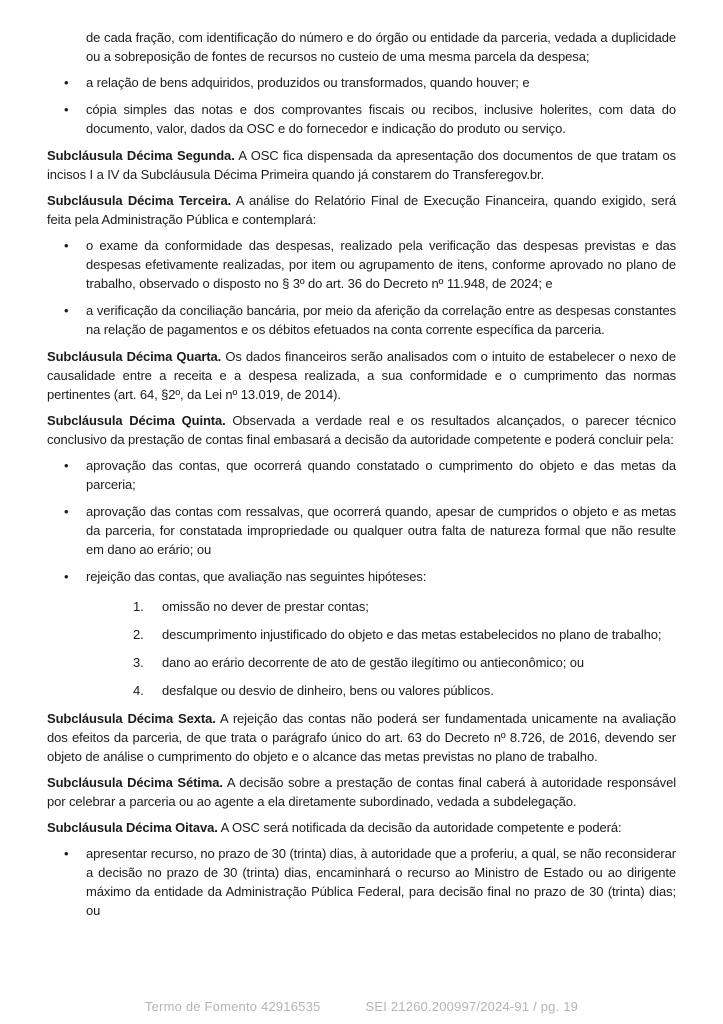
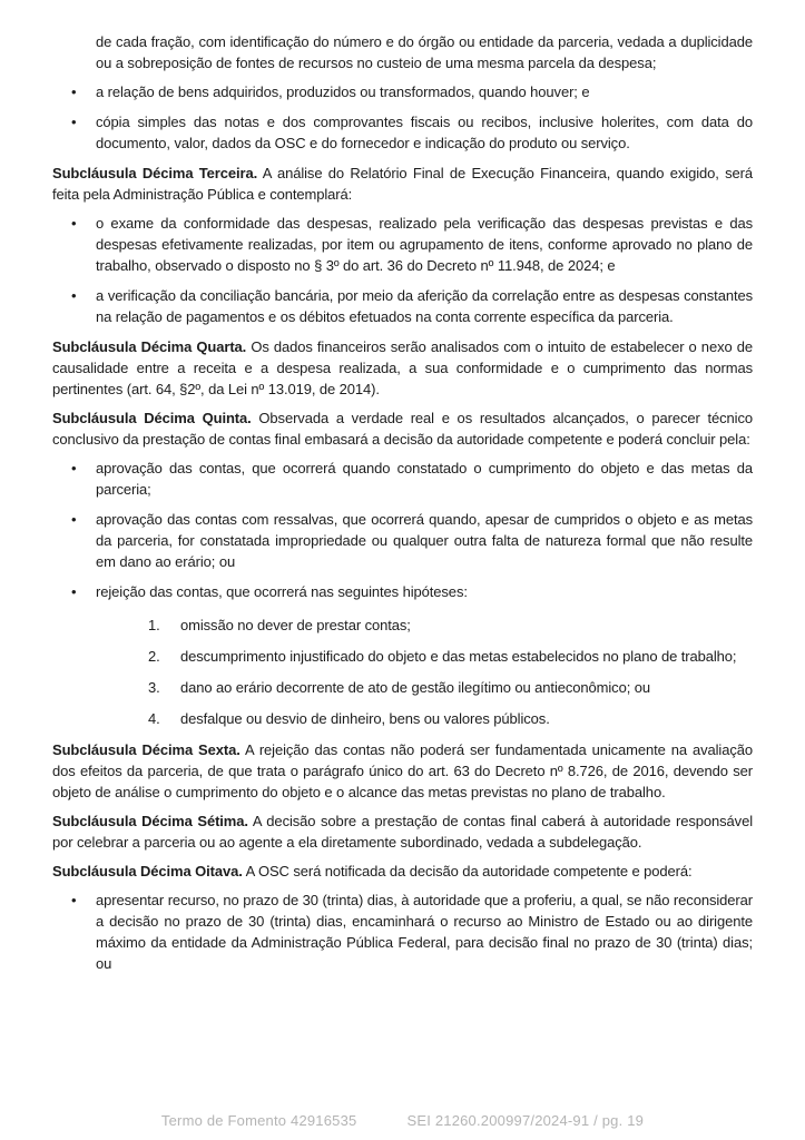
  de cada fração, com identificação do número e do órgão ou entidade da parceria, vedada a duplicidade ou a sobreposição de fontes de recursos no custeio de uma mesma parcela da despesa;
  •
  a relação de bens adquiridos, produzidos ou transformados, quando houver; e
  •
  cópia simples das notas e dos comprovantes fiscais ou recibos, inclusive holerites, com data do documento, valor, dados da OSC e do fornecedor e indicação do produto ou serviço.
- Subcláusula Décima Segunda. A OSC fica dispensada da apresentação dos documentos de que tratam os incisos I a IV da Subcláusula Décima Primeira quando já constarem do Transferegov.br.
  Subcláusula Décima Terceira. A análise do Relatório Final de Execução Financeira, quando exigido, será feita pela Administração Pública e contemplará:
  •
  o exame da conformidade das despesas, realizado pela verificação das despesas previstas e das despesas efetivamente realizadas, por item ou agrupamento de itens, conforme aprovado no plano de trabalho, observado o disposto no § 3º do art. 36 do Decreto nº 11.948, de 2024; e
  •
  a verificação da conciliação bancária, por meio da aferição da correlação entre as despesas constantes na relação de pagamentos e os débitos efetuados na conta corrente específica da parceria.
  Subcláusula Décima Quarta. Os dados financeiros serão analisados com o intuito de estabelecer o nexo de causalidade entre a receita e a despesa realizada, a sua conformidade e o cumprimento das normas pertinentes (art. 64, §2º, da Lei nº 13.019, de 2014).
  Subcláusula Décima Quinta. Observada a verdade real e os resultados alcançados, o parecer técnico conclusivo da prestação de contas final embasará a decisão da autoridade competente e poderá concluir pela:
  •
  aprovação das contas, que ocorrerá quando constatado o cumprimento do objeto e das metas da parceria;
  •
  aprovação das contas com ressalvas, que ocorrerá quando, apesar de cumpridos o objeto e as metas da parceria, for constatada impropriedade ou qualquer outra falta de natureza formal que não resulte em dano ao erário; ou
  •
- rejeição das contas, que avaliação nas seguintes hipóteses:
+ rejeição das contas, que ocorrerá nas seguintes hipóteses:
  1.
  omissão no dever de prestar contas;
  2.
  descumprimento injustificado do objeto e das metas estabelecidos no plano de trabalho;
  3.
  dano ao erário decorrente de ato de gestão ilegítimo ou antieconômico; ou
  4.
  desfalque ou desvio de dinheiro, bens ou valores públicos.
  Subcláusula Décima Sexta. A rejeição das contas não poderá ser fundamentada unicamente na avaliação dos efeitos da parceria, de que trata o parágrafo único do art. 63 do Decreto nº 8.726, de 2016, devendo ser objeto de análise o cumprimento do objeto e o alcance das metas previstas no plano de trabalho.
  Subcláusula Décima Sétima. A decisão sobre a prestação de contas final caberá à autoridade responsável por celebrar a parceria ou ao agente a ela diretamente subordinado, vedada a subdelegação.
  Subcláusula Décima Oitava. A OSC será notificada da decisão da autoridade competente e poderá:
  •
  apresentar recurso, no prazo de 30 (trinta) dias, à autoridade que a proferiu, a qual, se não reconsiderar a decisão no prazo de 30 (trinta) dias, encaminhará o recurso ao Ministro de Estado ou ao dirigente máximo da entidade da Administração Pública Federal, para decisão final no prazo de 30 (trinta) dias; ou
  Termo de Fomento 42916535
  SEI 21260.200997/2024-91 / pg. 19
